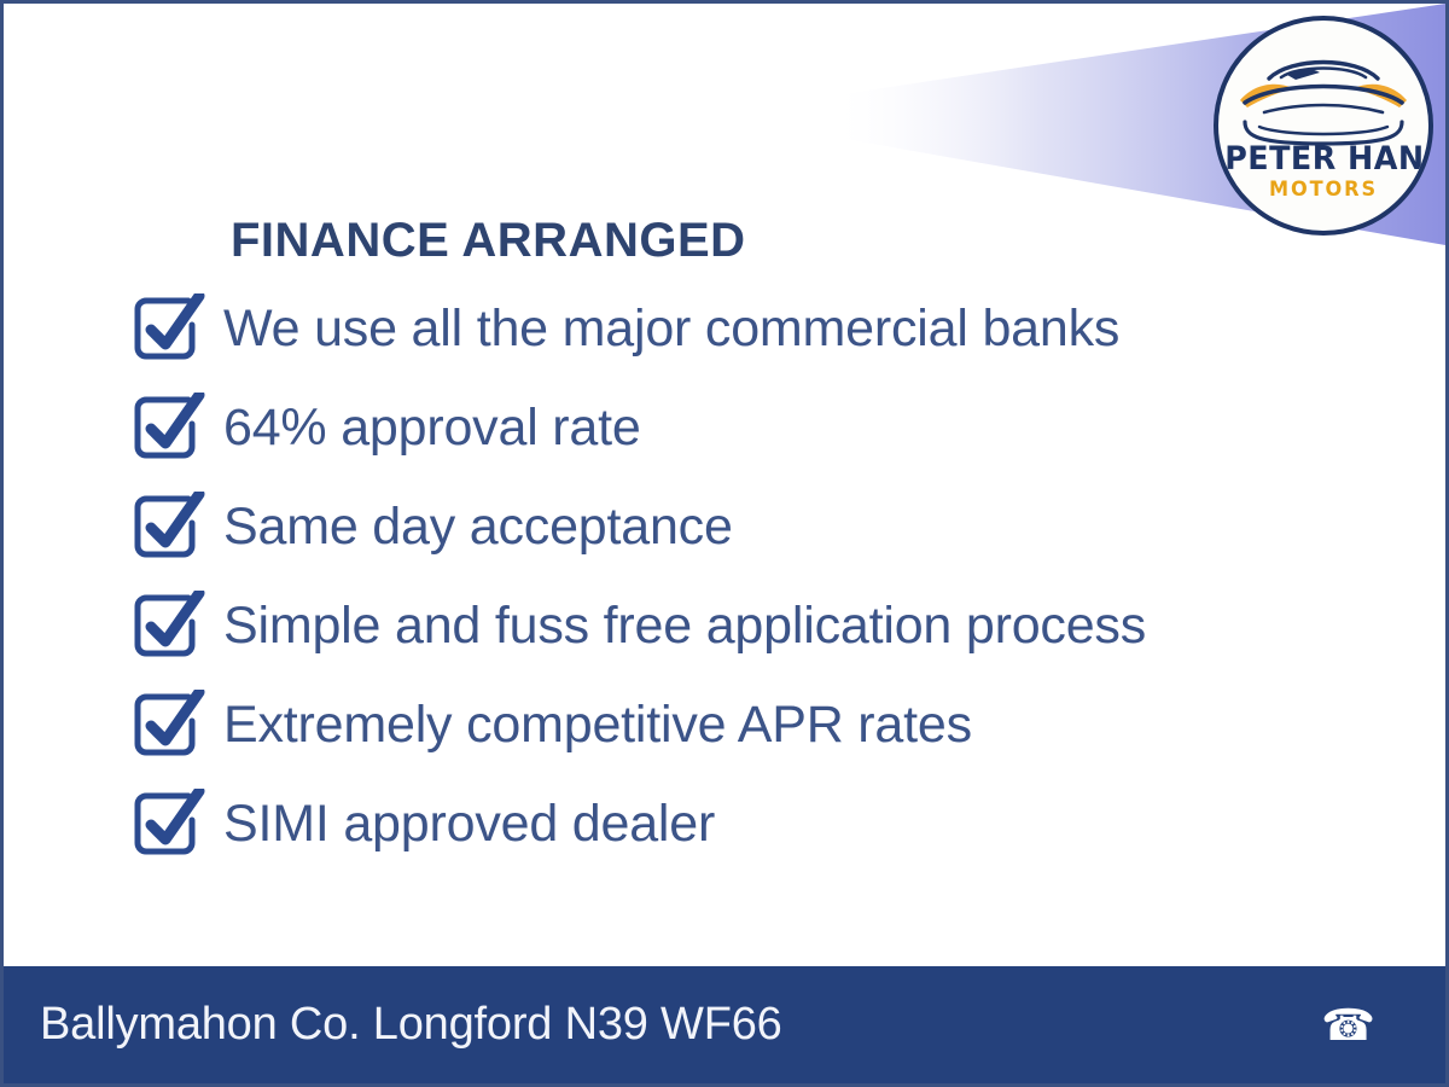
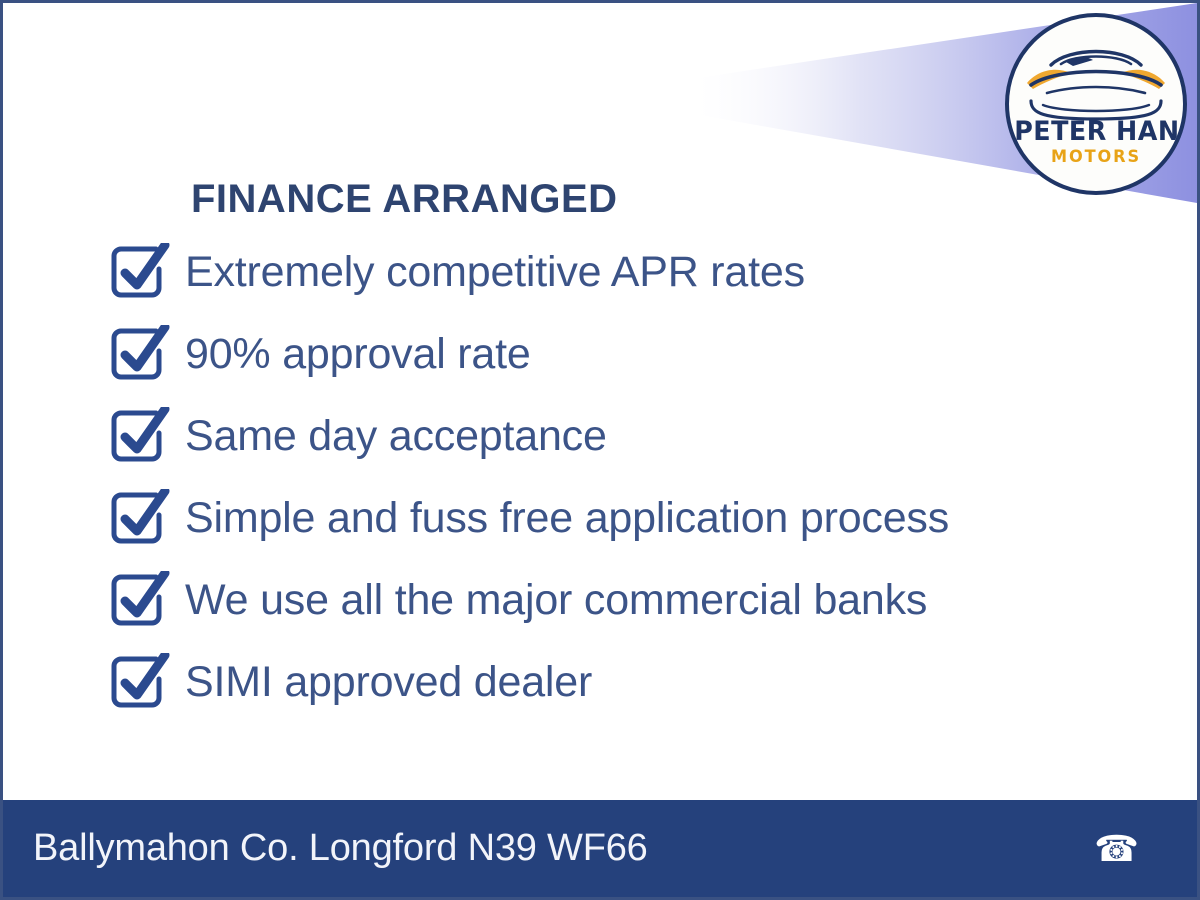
  PETER HAN
  MOTORS
  FINANCE ARRANGED
- We use all the major commercial banks
+ Extremely competitive APR rates
- 64% approval rate
+ 90% approval rate
  Same day acceptance
  Simple and fuss free application process
- Extremely competitive APR rates
+ We use all the major commercial banks
  SIMI approved dealer
  Ballymahon Co. Longford N39 WF66
  ☎
